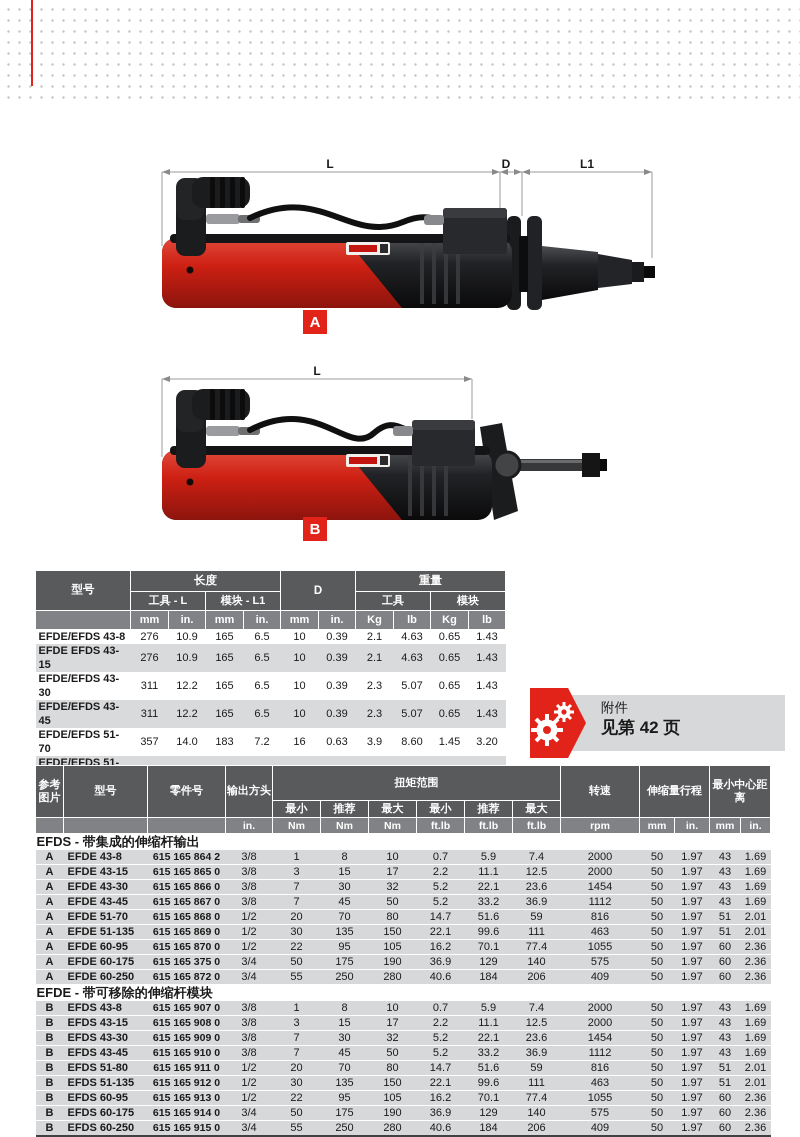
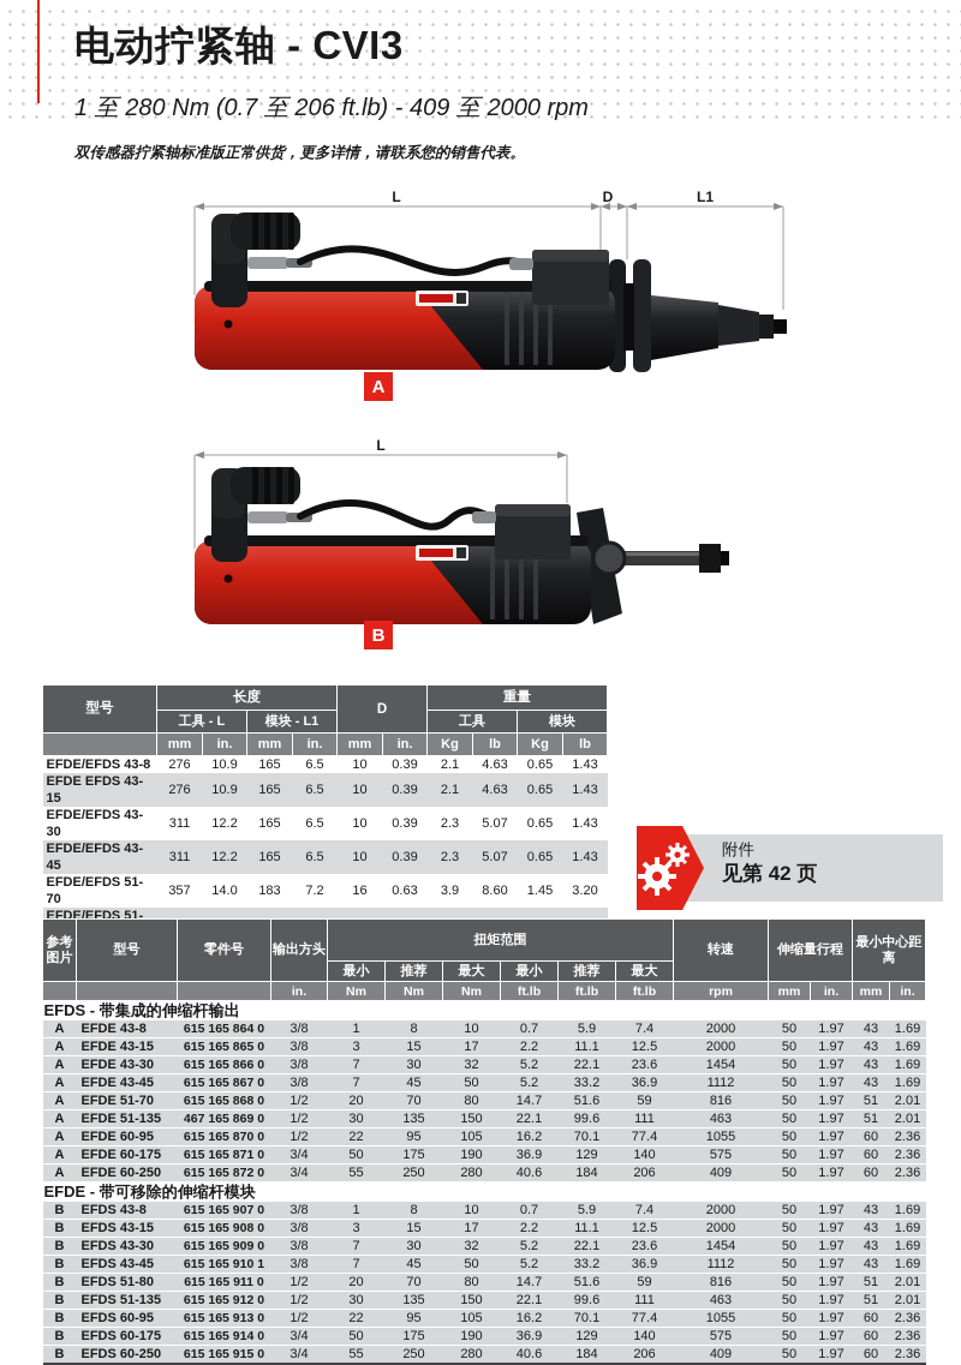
+ 电动拧紧轴 - CVI3
+ 1 至 280 Nm (0.7 至 206 ft.lb) - 409 至 2000 rpm
+ 双传感器拧紧轴标准版正常供货，更多详情，请联系您的销售代表。
  L
  D
  L1
  A
  L
  B
  型号	长度	D	重量
  工具 - L	模块 - L1	工具	模块
  	mm	in.	mm	in.	mm	in.	Kg	lb	Kg	lb
  EFDE/EFDS 43-8	276	10.9	165	6.5	10	0.39	2.1	4.63	0.65	1.43
  EFDE EFDS 43-15	276	10.9	165	6.5	10	0.39	2.1	4.63	0.65	1.43
  EFDE/EFDS 43-30	311	12.2	165	6.5	10	0.39	2.3	5.07	0.65	1.43
  EFDE/EFDS 43-45	311	12.2	165	6.5	10	0.39	2.3	5.07	0.65	1.43
  EFDE/EFDS 51-70	357	14.0	183	7.2	16	0.63	3.9	8.60	1.45	3.20
  附件
  见第 42 页
  参考图片	型号	零件号	输出方头	扭矩范围	转速	伸缩量行程	最小中心距离
  最小	推荐	最大	最小	推荐	最大
  			in.	Nm	Nm	Nm	ft.lb	ft.lb	ft.lb	rpm	mm	in.	mm	in.
  EFDS - 带集成的伸缩杆输出
- A	EFDE 43-8	615 165 864 2	3/8	1	8	10	0.7	5.9	7.4	2000	50	1.97	43	1.69
+ A	EFDE 43-8	615 165 864 0	3/8	1	8	10	0.7	5.9	7.4	2000	50	1.97	43	1.69
  A	EFDE 43-15	615 165 865 0	3/8	3	15	17	2.2	11.1	12.5	2000	50	1.97	43	1.69
  A	EFDE 43-30	615 165 866 0	3/8	7	30	32	5.2	22.1	23.6	1454	50	1.97	43	1.69
  A	EFDE 43-45	615 165 867 0	3/8	7	45	50	5.2	33.2	36.9	1112	50	1.97	43	1.69
  A	EFDE 51-70	615 165 868 0	1/2	20	70	80	14.7	51.6	59	816	50	1.97	51	2.01
- A	EFDE 51-135	615 165 869 0	1/2	30	135	150	22.1	99.6	111	463	50	1.97	51	2.01
+ A	EFDE 51-135	467 165 869 0	1/2	30	135	150	22.1	99.6	111	463	50	1.97	51	2.01
  A	EFDE 60-95	615 165 870 0	1/2	22	95	105	16.2	70.1	77.4	1055	50	1.97	60	2.36
- A	EFDE 60-175	615 165 375 0	3/4	50	175	190	36.9	129	140	575	50	1.97	60	2.36
+ A	EFDE 60-175	615 165 871 0	3/4	50	175	190	36.9	129	140	575	50	1.97	60	2.36
  A	EFDE 60-250	615 165 872 0	3/4	55	250	280	40.6	184	206	409	50	1.97	60	2.36
  EFDE - 带可移除的伸缩杆模块
  B	EFDS 43-8	615 165 907 0	3/8	1	8	10	0.7	5.9	7.4	2000	50	1.97	43	1.69
  B	EFDS 43-15	615 165 908 0	3/8	3	15	17	2.2	11.1	12.5	2000	50	1.97	43	1.69
  B	EFDS 43-30	615 165 909 0	3/8	7	30	32	5.2	22.1	23.6	1454	50	1.97	43	1.69
- B	EFDS 43-45	615 165 910 0	3/8	7	45	50	5.2	33.2	36.9	1112	50	1.97	43	1.69
+ B	EFDS 43-45	615 165 910 1	3/8	7	45	50	5.2	33.2	36.9	1112	50	1.97	43	1.69
  B	EFDS 51-80	615 165 911 0	1/2	20	70	80	14.7	51.6	59	816	50	1.97	51	2.01
  B	EFDS 51-135	615 165 912 0	1/2	30	135	150	22.1	99.6	111	463	50	1.97	51	2.01
  B	EFDS 60-95	615 165 913 0	1/2	22	95	105	16.2	70.1	77.4	1055	50	1.97	60	2.36
  B	EFDS 60-175	615 165 914 0	3/4	50	175	190	36.9	129	140	575	50	1.97	60	2.36
  B	EFDS 60-250	615 165 915 0	3/4	55	250	280	40.6	184	206	409	50	1.97	60	2.36
